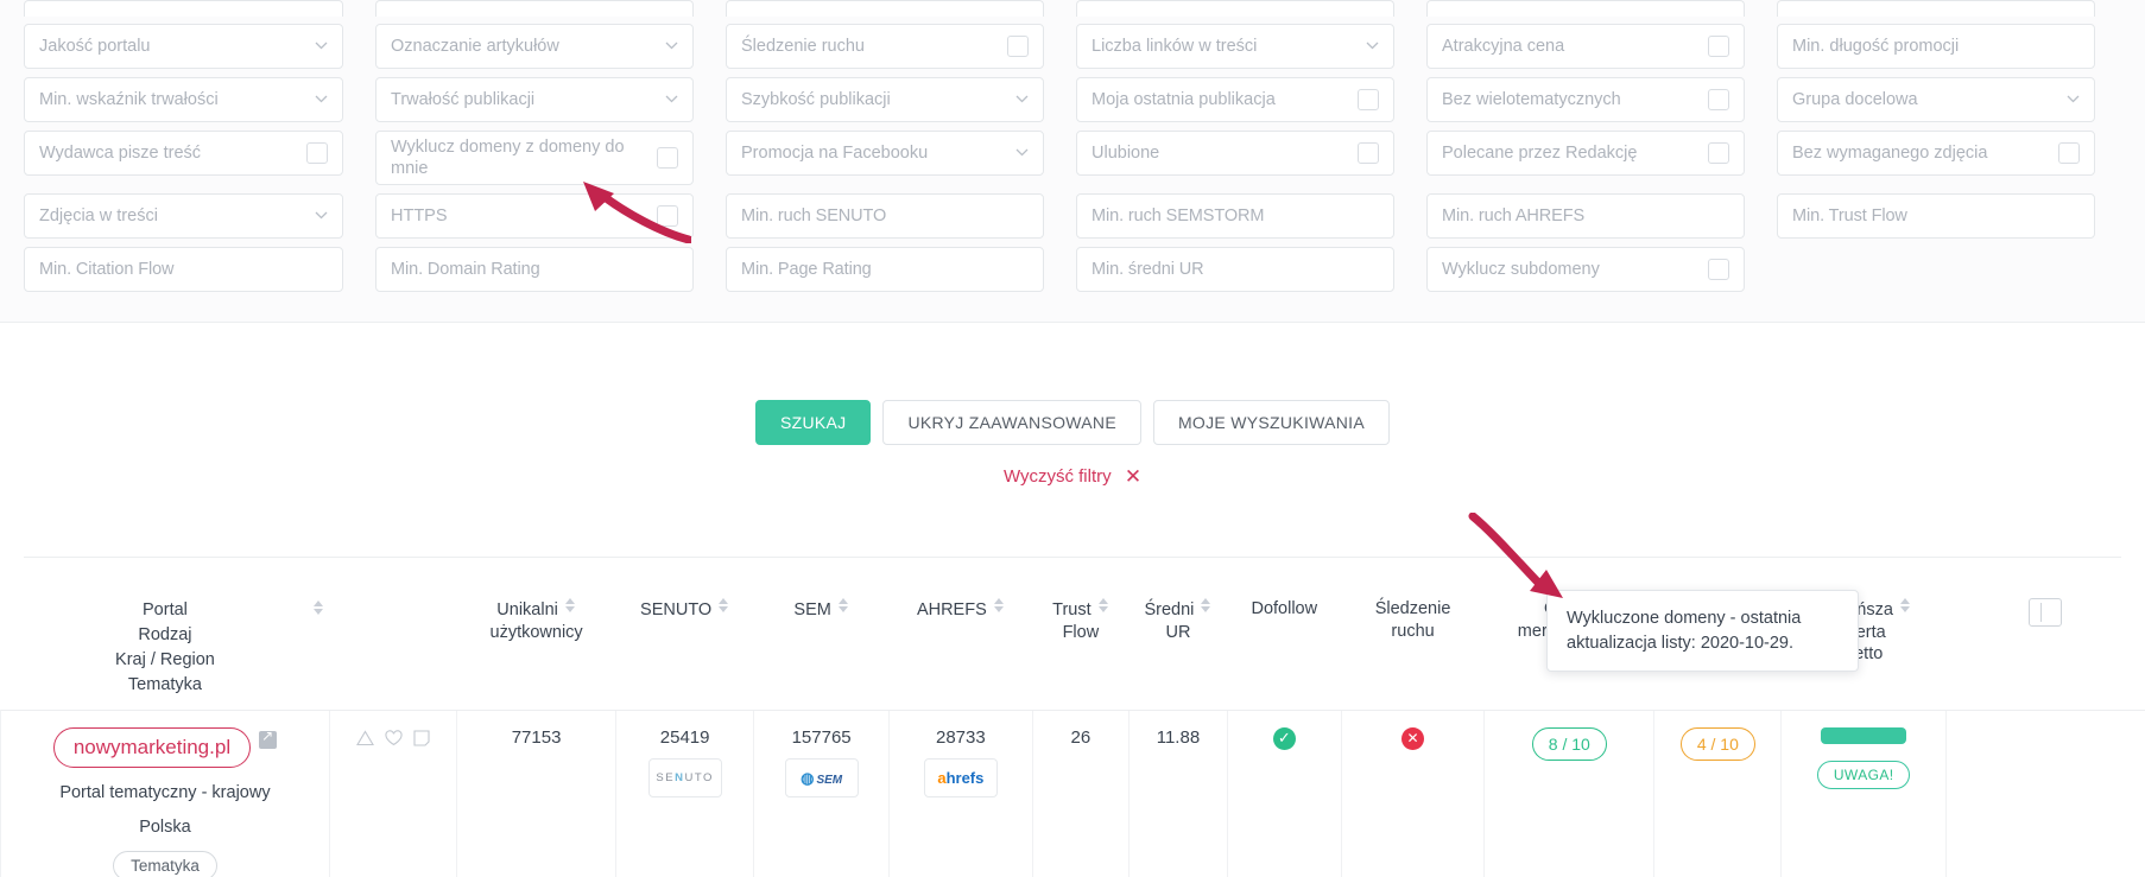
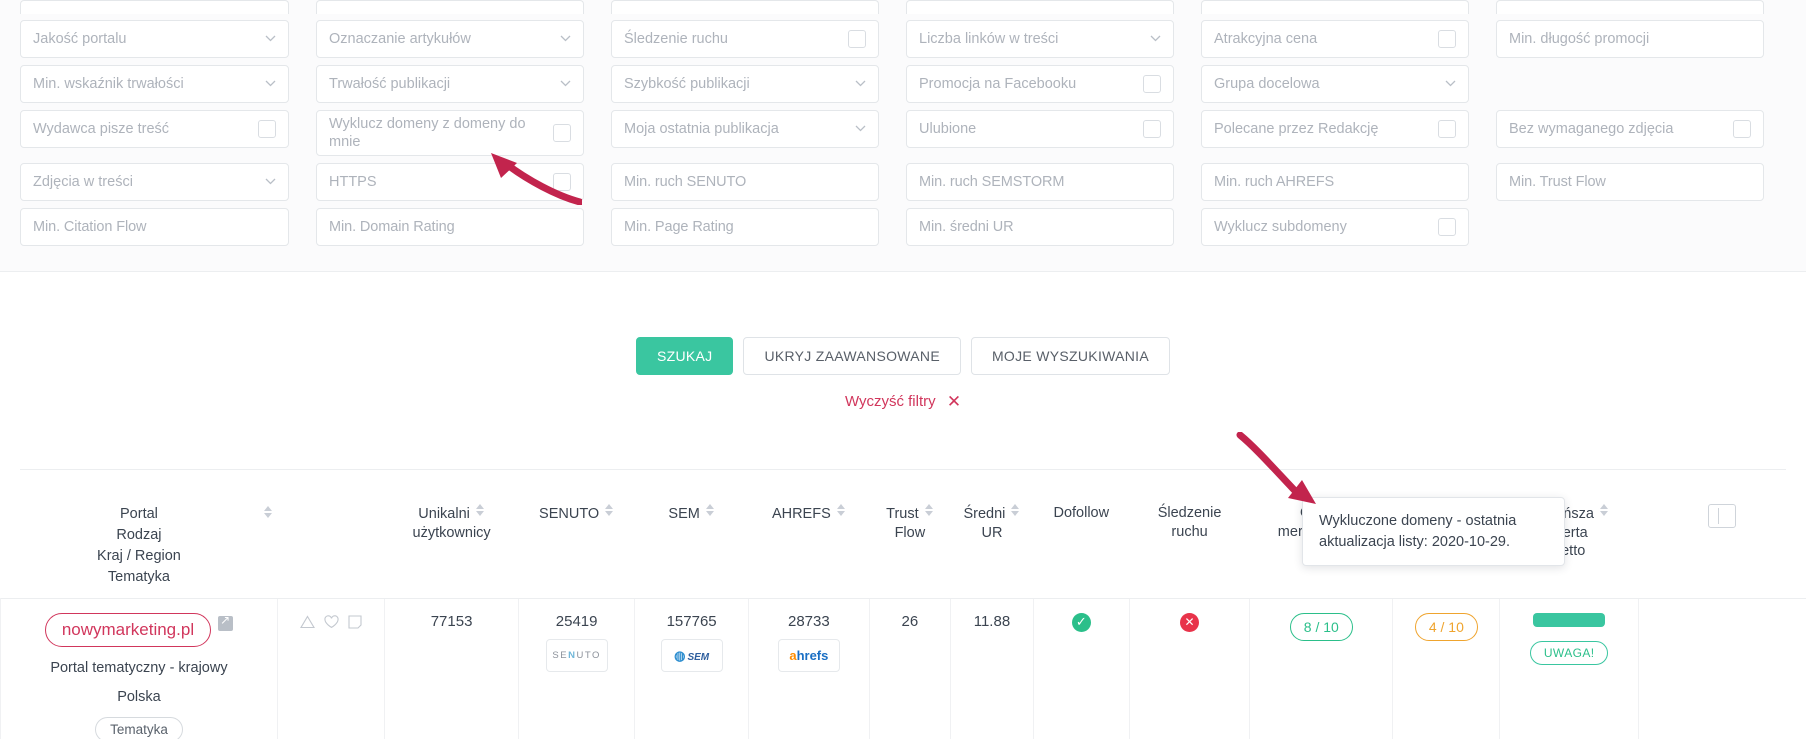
  Jakość portalu
  Oznaczanie artykułów
  Śledzenie ruchu
  Liczba linków w treści
  Atrakcyjna cena
  Min. długość promocji
  Min. wskaźnik trwałości
  Trwałość publikacji
  Szybkość publikacji
- Moja ostatnia publikacja
+ Promocja na Facebooku
- Bez wielotematycznych
  Grupa docelowa
  Wydawca pisze treść
  Wyklucz domeny z domeny do mnie
- Promocja na Facebooku
+ Moja ostatnia publikacja
  Ulubione
  Polecane przez Redakcję
  Bez wymaganego zdjęcia
  Zdjęcia w treści
  HTTPS
  Min. ruch SENUTO
  Min. ruch SEMSTORM
  Min. ruch AHREFS
  Min. Trust Flow
  Min. Citation Flow
  Min. Domain Rating
  Min. Page Rating
  Min. średni UR
  Wyklucz subdomeny
  SZUKAJ
  UKRYJ ZAAWANSOWANE
  MOJE WYSZUKIWANIA
  Wyczyść filtry ✕
  Portal Rodzaj Kraj / Region Tematyka		Unikalni użytkownicy	SENUTO	SEM	AHREFS	Trust Flow	Średni UR	Dofollow	Śledzenie ruchu	mer		ńsza erta etto
  nowymarketing.pl Portal tematyczny - krajowy Polska Tematyka		77153	25419 SENUTO	157765 ◍ SEM	28733 ahrefs	26	11.88			8 / 10	4 / 10	UWAGA!
  Wykluczone domeny - ostatnia aktualizacja listy: 2020-10-29.
